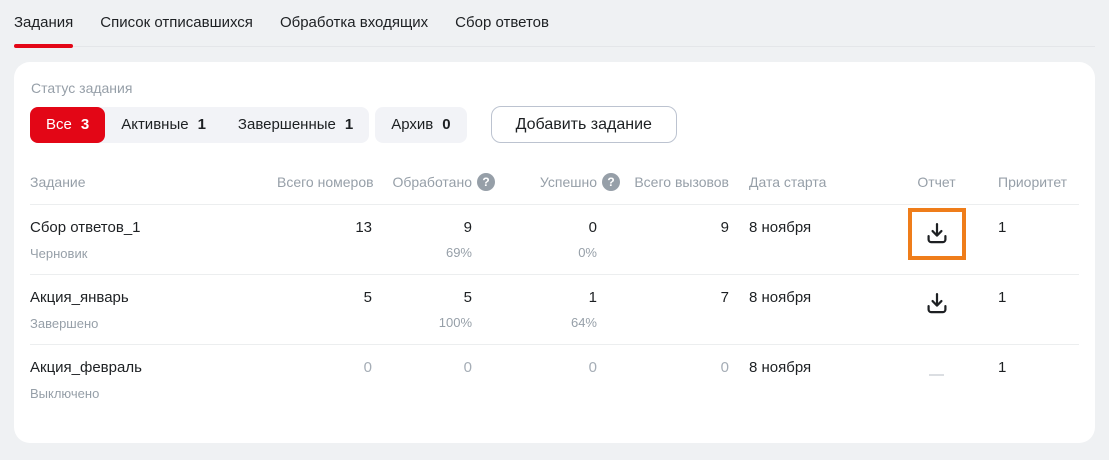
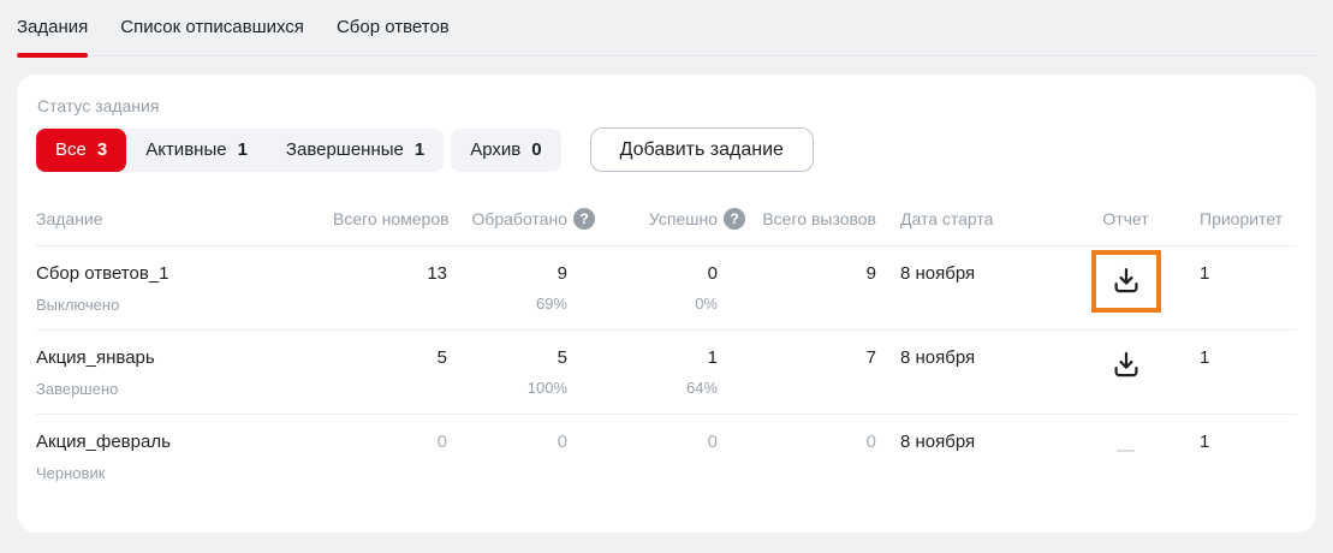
  Задания
  Список отписавшихся
- Обработка входящих
  Сбор ответов
  Статус задания
  Все
  3
  Активные
  1
  Завершенные
  1
  Архив
  0
  Добавить задание
  Задание	Всего номеров	Обработано ?	Успешно ?	Всего вызовов	Дата старта	Отчет	Приоритет
- Сбор ответов_1 Черновик	13	9 69%	0 0%	9	8 ноября		1
+ Сбор ответов_1 Выключено	13	9 69%	0 0%	9	8 ноября		1
  Акция_январь Завершено	5	5 100%	1 64%	7	8 ноября		1
- Акция_февраль Выключено	0	0	0	0	8 ноября	—	1
+ Акция_февраль Черновик	0	0	0	0	8 ноября	—	1
